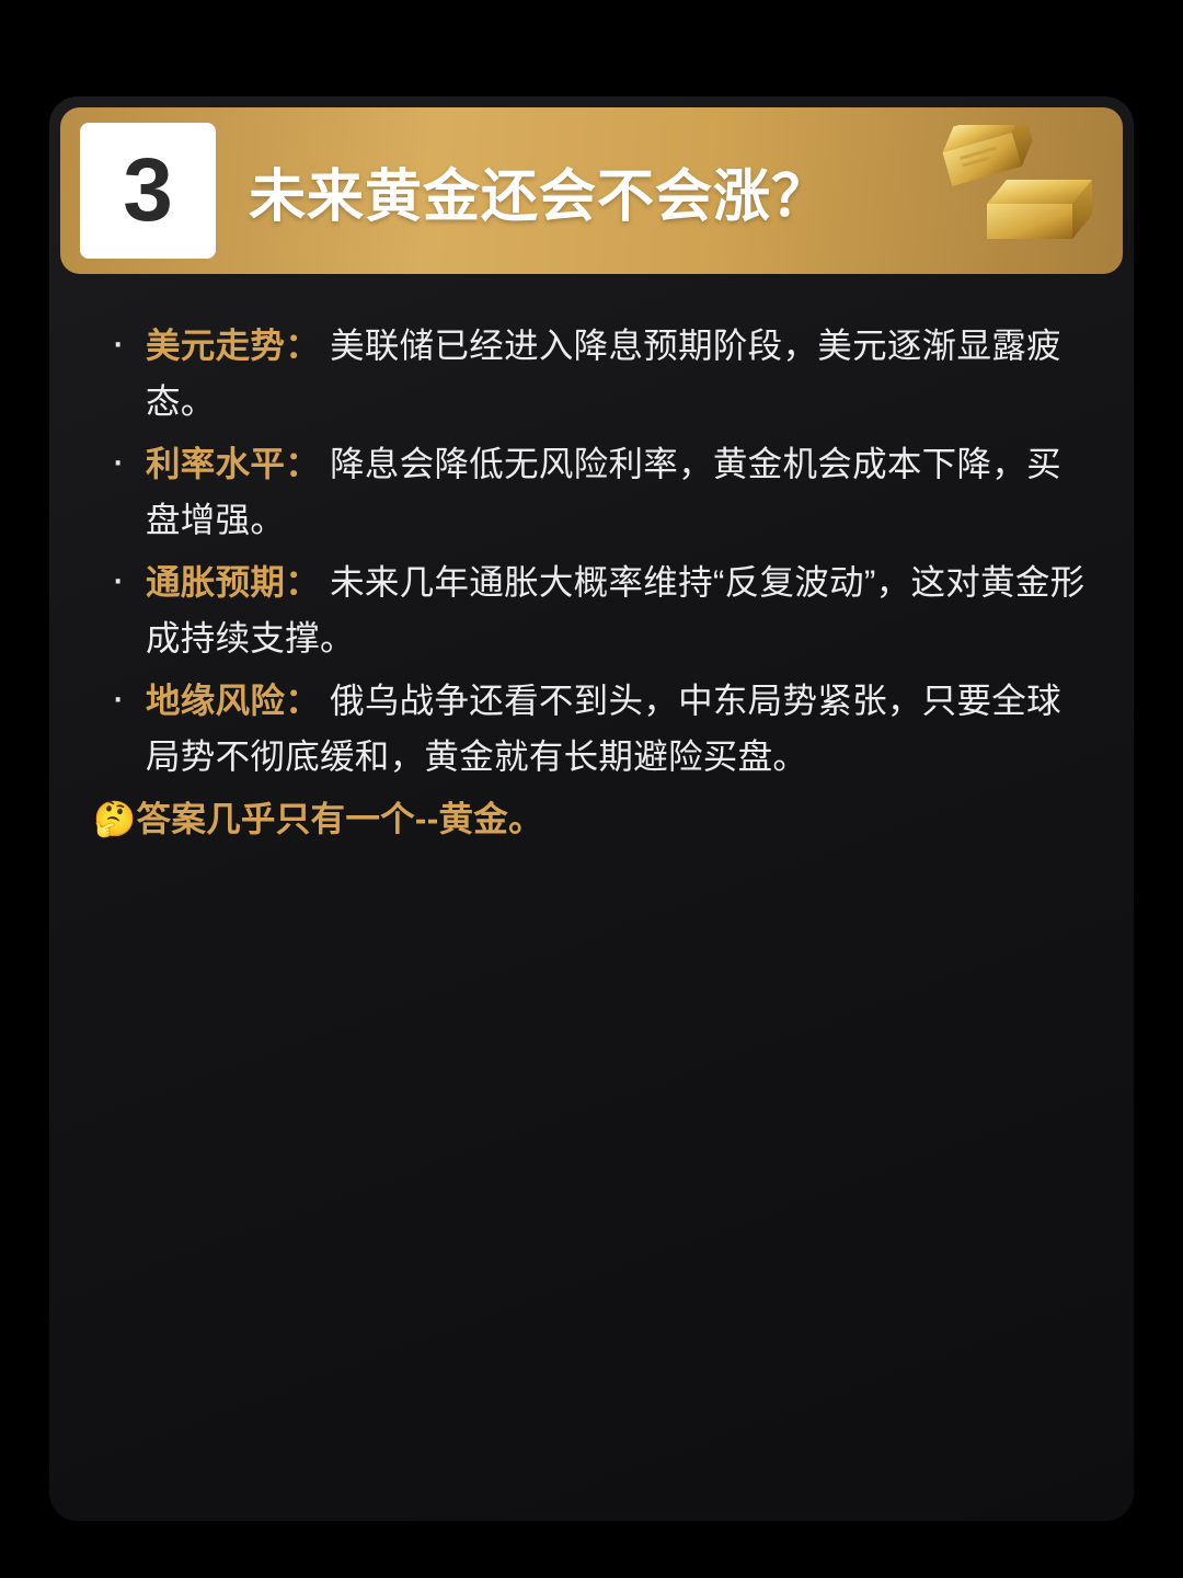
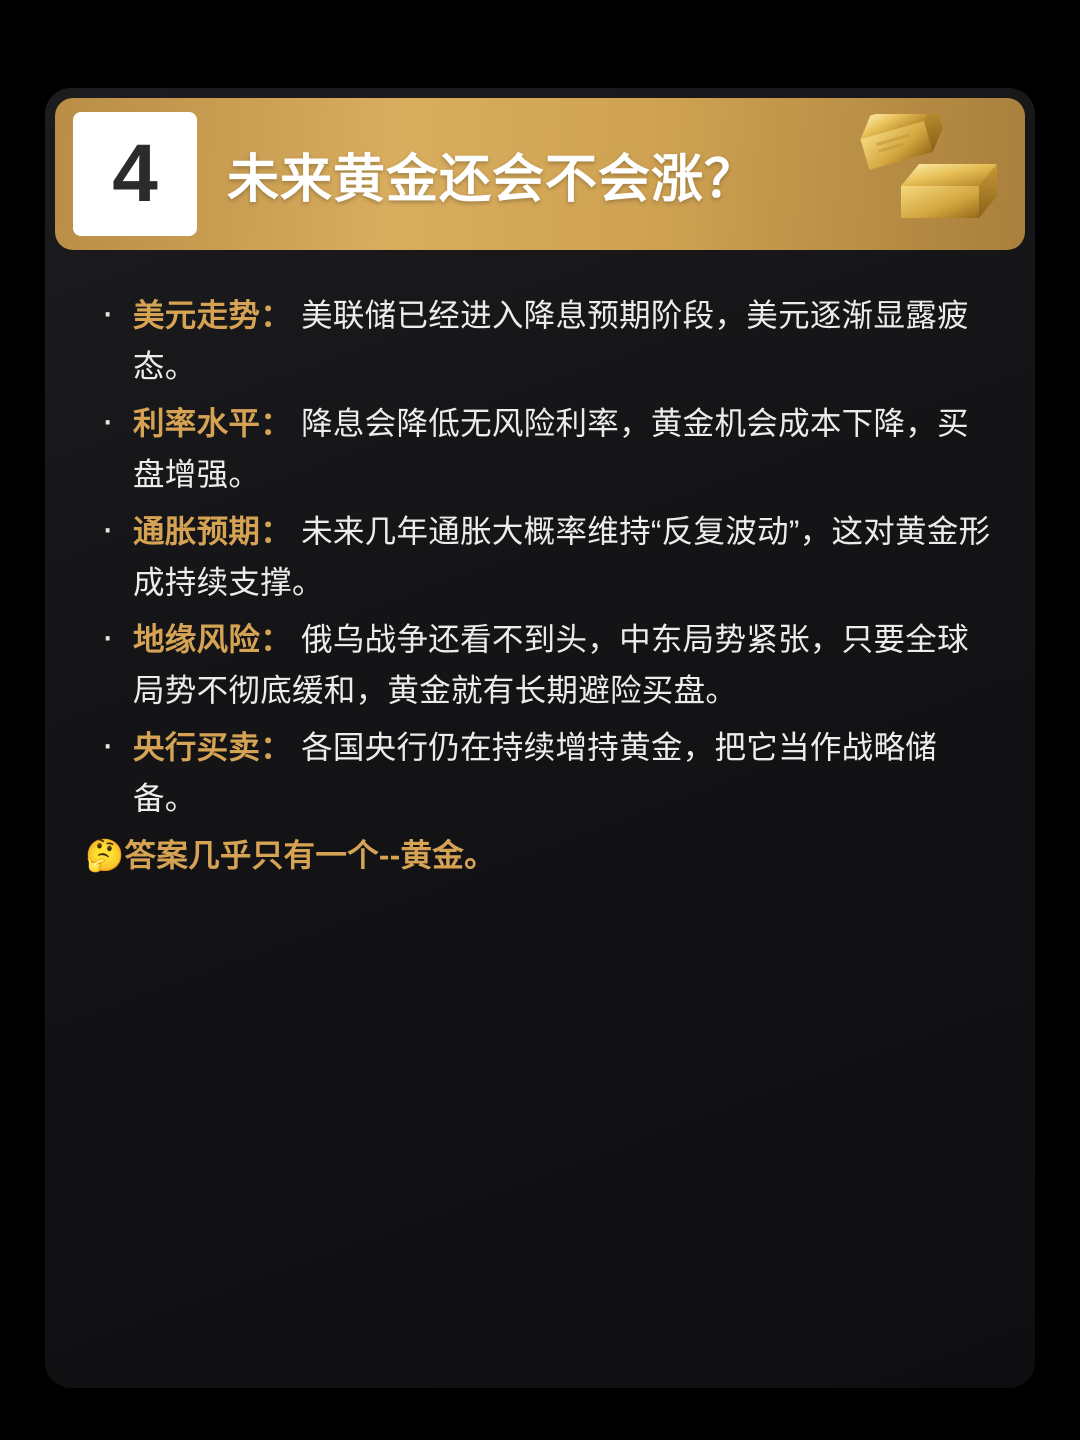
- 3
+ 4
  未来黄金还会不会涨？
  美元走势： 美联储已经进入降息预期阶段，美元逐渐显露疲态。
  利率水平： 降息会降低无风险利率，黄金机会成本下降，买盘增强。
  通胀预期： 未来几年通胀大概率维持“反复波动”，这对黄金形成持续支撑。
  地缘风险： 俄乌战争还看不到头，中东局势紧张，只要全球局势不彻底缓和，黄金就有长期避险买盘。
+ 央行买卖： 各国央行仍在持续增持黄金，把它当作战略储备。
  🤔答案几乎只有一个--黄金。
